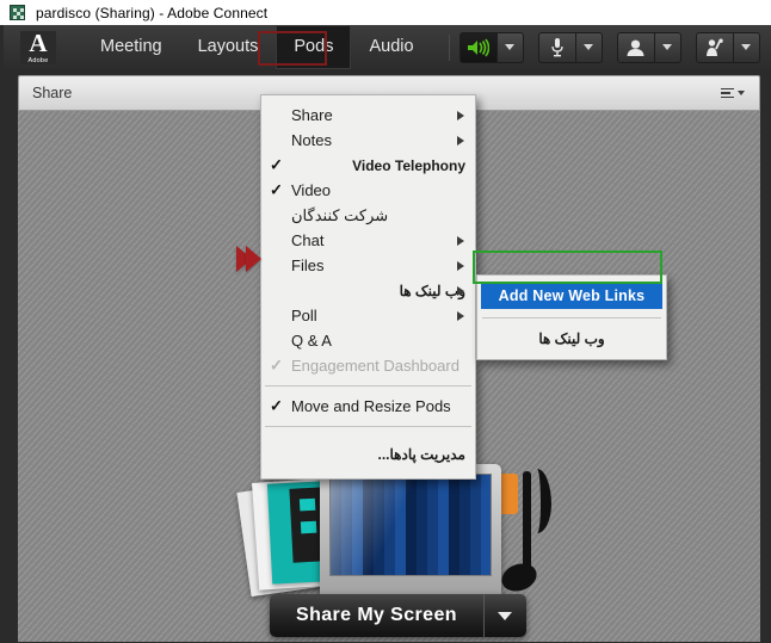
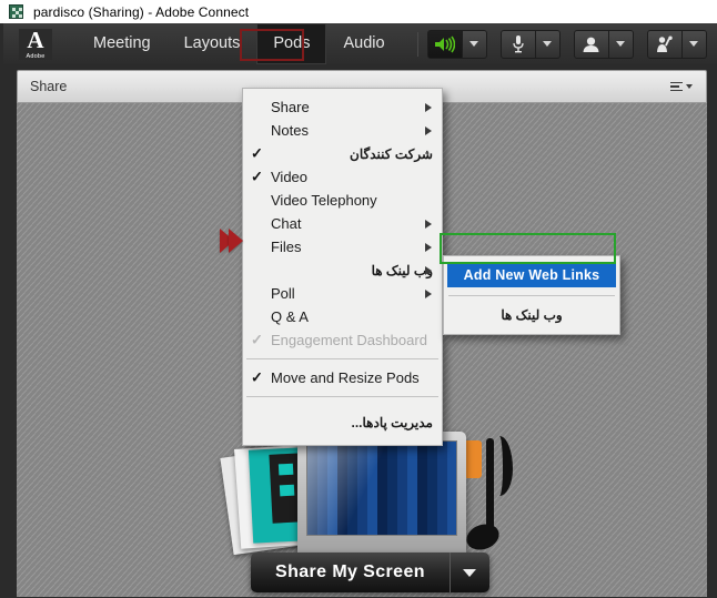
  pardisco (Sharing) - Adobe Connect
  A
  Meeting
  Layouts
  Pods
  Audio
  Share
  Share My Screen
  Share
  Notes
  ✓
- Video Telephony
+ شرکت کنندگان
  ✓
  Video
- شرکت کنندگان
+ Video Telephony
  Chat
  Files
  وب لینک ها
  Poll
  Q & A
  ✓
  Engagement Dashboard
  ✓
  Move and Resize Pods
  مدیریت پادها...
  Add New Web Links
  وب لینک ها
